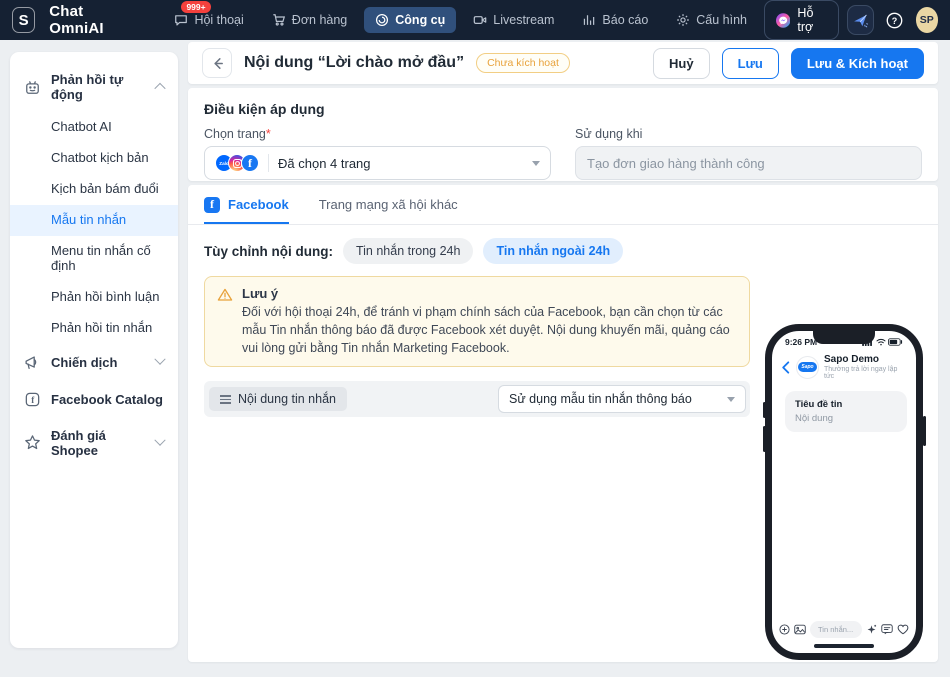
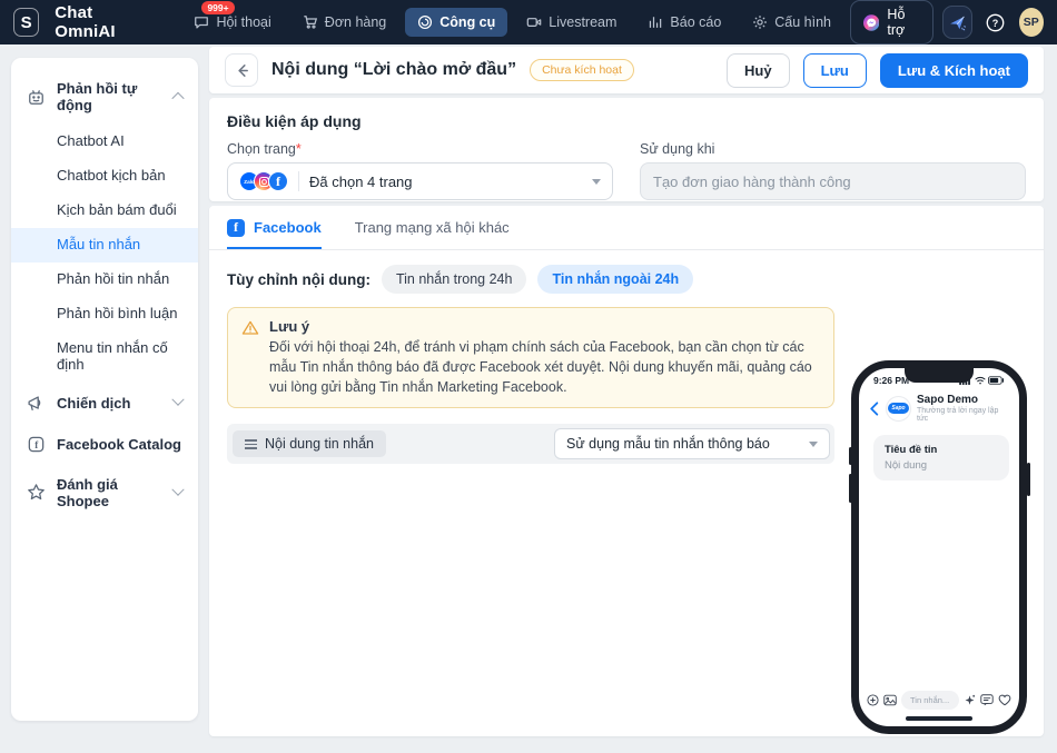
  S
  Chat OmniAI
  999+
  Hội thoại
  Đơn hàng
  Công cụ
  Livestream
  Báo cáo
  Cấu hình
  Hỗ trợ
  ?
  SP
  Phản hồi tự động
  Chatbot AI
  Chatbot kịch bản
  Kịch bản bám đuổi
  Mẫu tin nhắn
- Menu tin nhắn cố định
+ Phản hồi tin nhắn
  Phản hồi bình luận
- Phản hồi tin nhắn
+ Menu tin nhắn cố định
  Chiến dịch
  f
  Facebook Catalog
  Đánh giá Shopee
  Nội dung “Lời chào mở đầu”
  Chưa kích hoạt
  Huỷ
  Lưu
  Lưu & Kích hoạt
  Điều kiện áp dụng
  Chọn trang*
  f
  Đã chọn 4 trang
  Sử dụng khi
  Tạo đơn giao hàng thành công
  f
  Facebook
  Trang mạng xã hội khác
  Tùy chỉnh nội dung:
  Tin nhắn trong 24h
  Tin nhắn ngoài 24h
  Lưu ý
  Đối với hội thoại 24h, để tránh vi phạm chính sách của Facebook, bạn cần chọn từ các mẫu Tin nhắn thông báo đã được Facebook xét duyệt. Nội dung khuyến mãi, quảng cáo vui lòng gửi bằng Tin nhắn Marketing Facebook.
  Nội dung tin nhắn
  Sử dụng mẫu tin nhắn thông báo
  9:26 PM
  Sapo Demo
  Tiêu đề tin
  Nội dung
  Tin nhắn...
